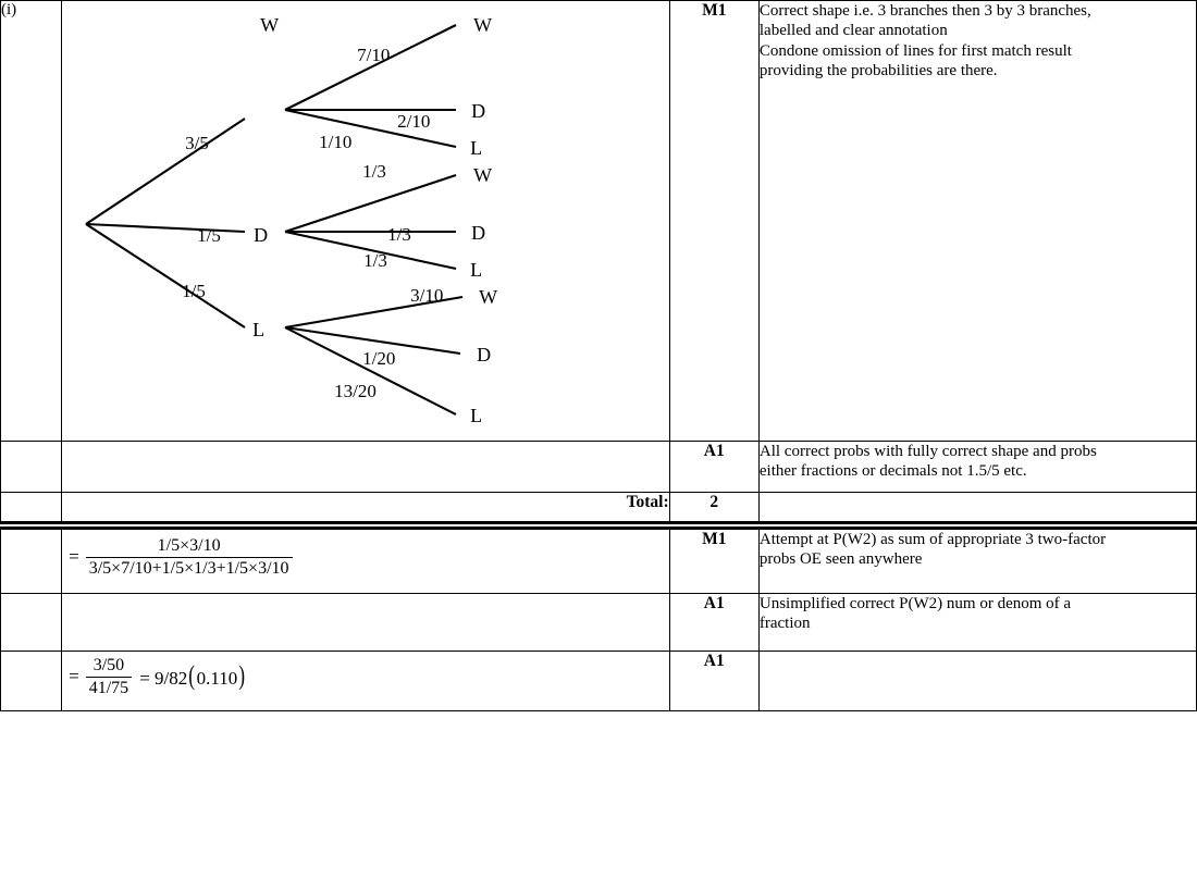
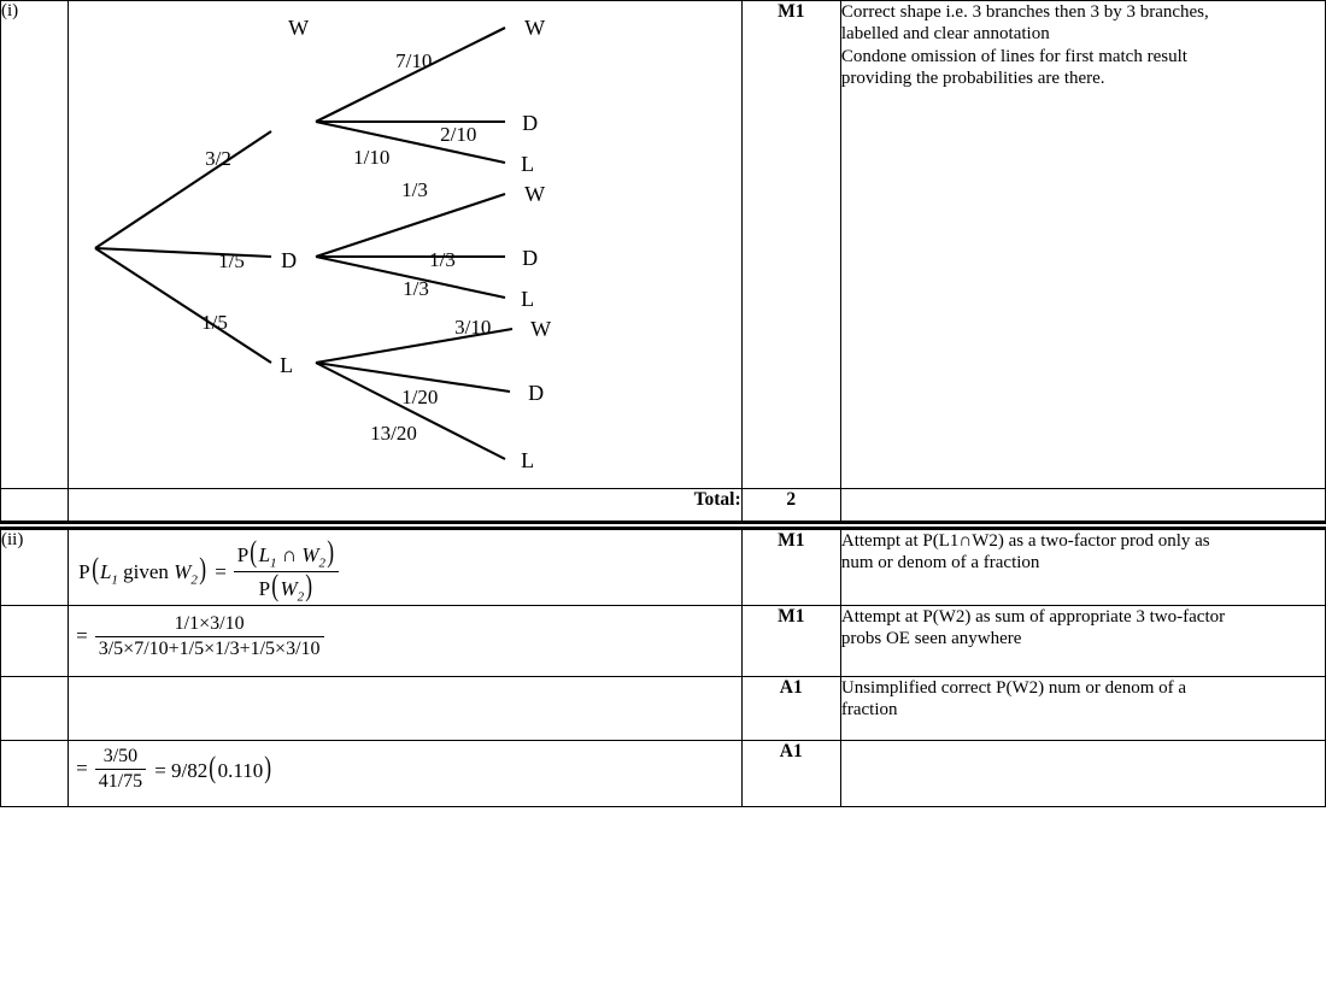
- (i)	W D L W D L W D L W D L 3/5 1/5 1/5 7/10 2/10 1/10 1/3 1/3 1/3 3/10 1/20 13/20	M1	Correct shape i.e. 3 branches then 3 by 3 branches, labelled and clear annotation Condone omission of lines for first match result providing the probabilities are there.
+ (i)	W D L W D L W D L W D L 3/2 1/5 1/5 7/10 2/10 1/10 1/3 1/3 1/3 3/10 1/20 13/20	M1	Correct shape i.e. 3 branches then 3 by 3 branches, labelled and clear annotation Condone omission of lines for first match result providing the probabilities are there.
- 		A1	All correct probs with fully correct shape and probs either fractions or decimals not 1.5/5 etc.
  	Total:	2
+ (ii)	P(L1 given W2) = P(L1 ∩ W2) P(W2)	M1	Attempt at P(L1∩W2) as a two-factor prod only as num or denom of a fraction
- 	= 1/5×3/10 3/5×7/10+1/5×1/3+1/5×3/10	M1	Attempt at P(W2) as sum of appropriate 3 two-factor probs OE seen anywhere
+ 	= 1/1×3/10 3/5×7/10+1/5×1/3+1/5×3/10	M1	Attempt at P(W2) as sum of appropriate 3 two-factor probs OE seen anywhere
  		A1	Unsimplified correct P(W2) num or denom of a fraction
  	= 3/50 41/75 = 9/82(0.110)	A1
